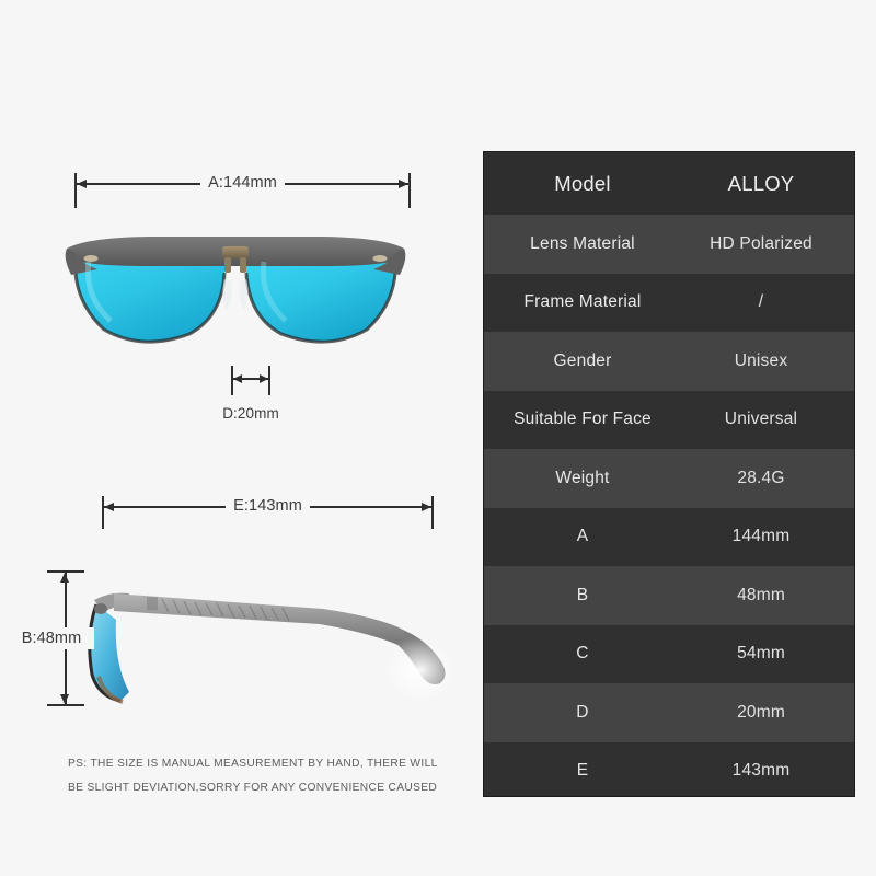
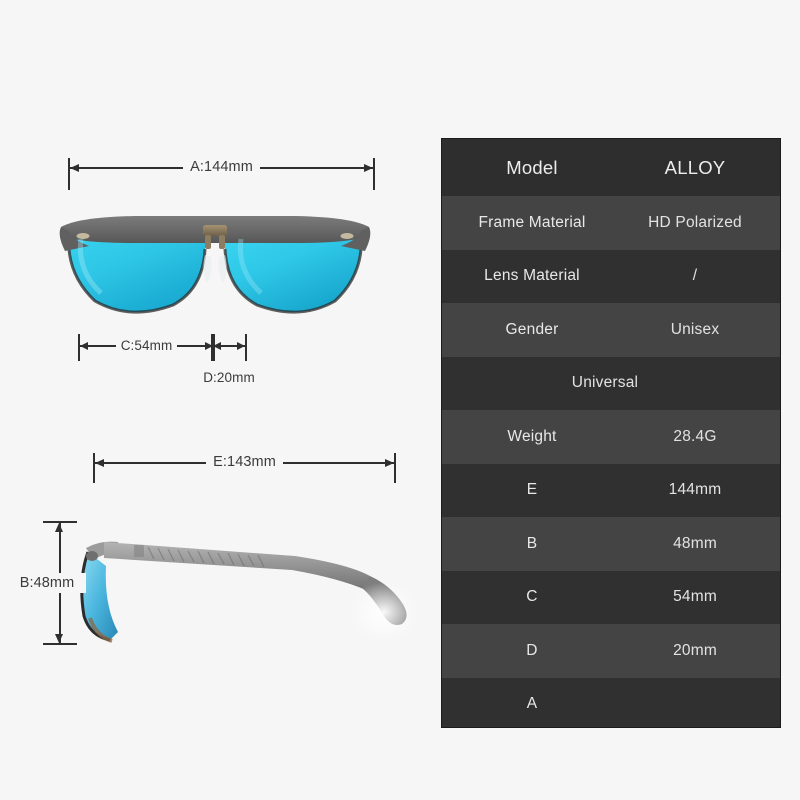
  A:144mm
+ C:54mm
  D:20mm
  E:143mm
  B:48mm
- PS: THE SIZE IS MANUAL MEASUREMENT BY HAND, THERE WILL
- BE SLIGHT DEVIATION,SORRY FOR ANY CONVENIENCE CAUSED
  Model
  ALLOY
- Lens Material
+ Frame Material
  HD Polarized
- Frame Material
+ Lens Material
  /
  Gender
  Unisex
- Suitable For Face
  Universal
  Weight
  28.4G
- A
+ E
  144mm
  B
  48mm
  C
  54mm
  D
  20mm
- E
+ A
- 143mm
